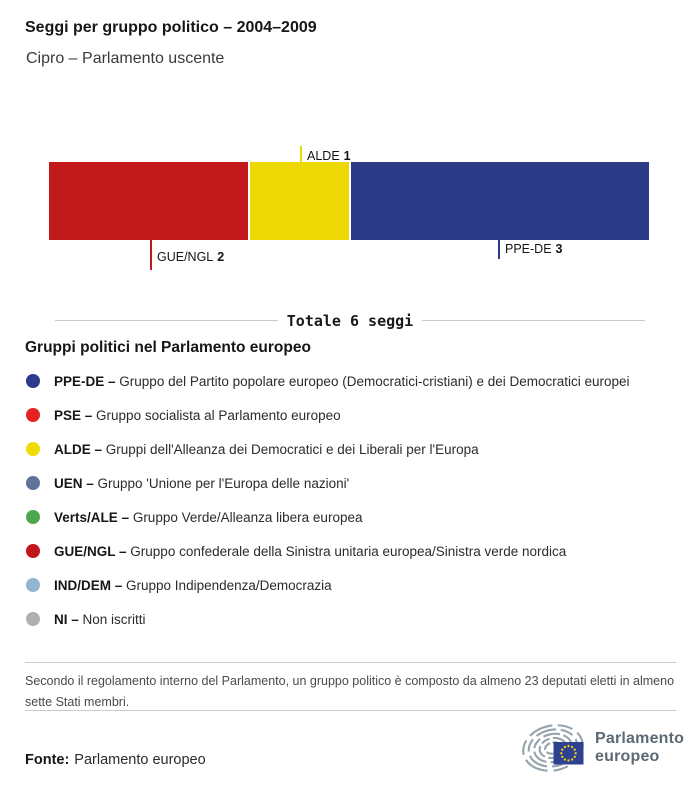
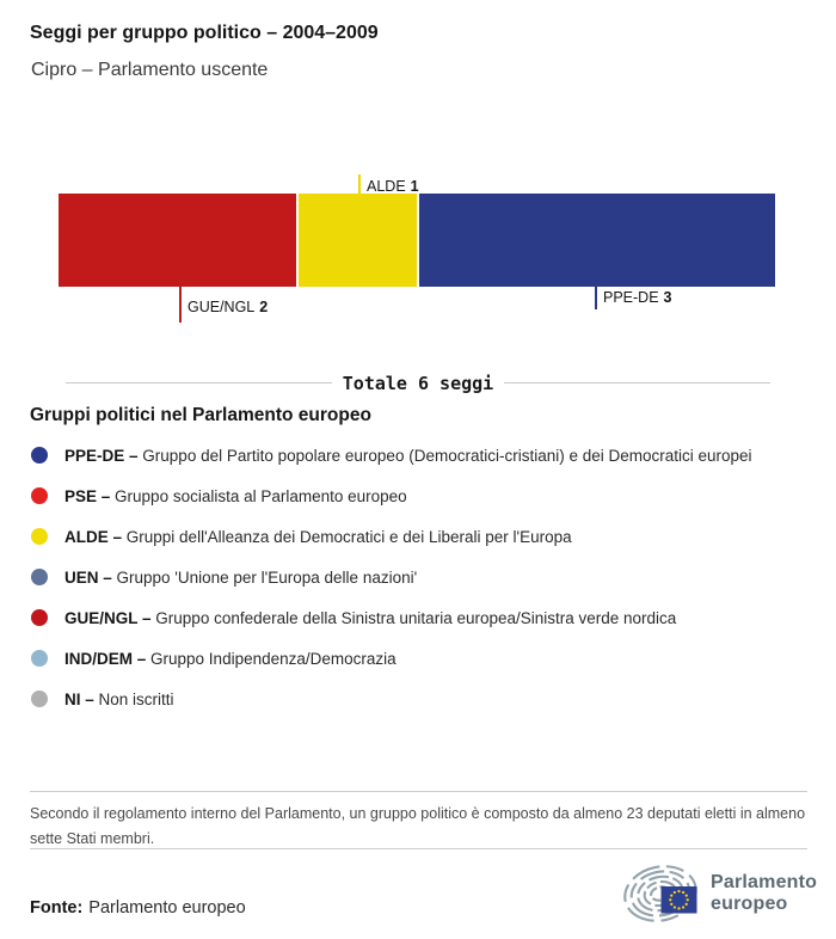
  Seggi per gruppo politico – 2004–2009
  Cipro – Parlamento uscente
  ALDE 1
  GUE/NGL 2
  PPE-DE 3
  Totale 6 seggi
  Gruppi politici nel Parlamento europeo
  PPE-DE – Gruppo del Partito popolare europeo (Democratici-cristiani) e dei Democratici europei
  PSE – Gruppo socialista al Parlamento europeo
  ALDE – Gruppi dell'Alleanza dei Democratici e dei Liberali per l'Europa
  UEN – Gruppo 'Unione per l'Europa delle nazioni'
- Verts/ALE – Gruppo Verde/Alleanza libera europea
  GUE/NGL – Gruppo confederale della Sinistra unitaria europea/Sinistra verde nordica
  IND/DEM – Gruppo Indipendenza/Democrazia
  NI – Non iscritti
  Secondo il regolamento interno del Parlamento, un gruppo politico è composto da almeno 23 deputati eletti in almeno sette Stati membri.
  Fonte: Parlamento europeo
  Parlamento
  europeo
